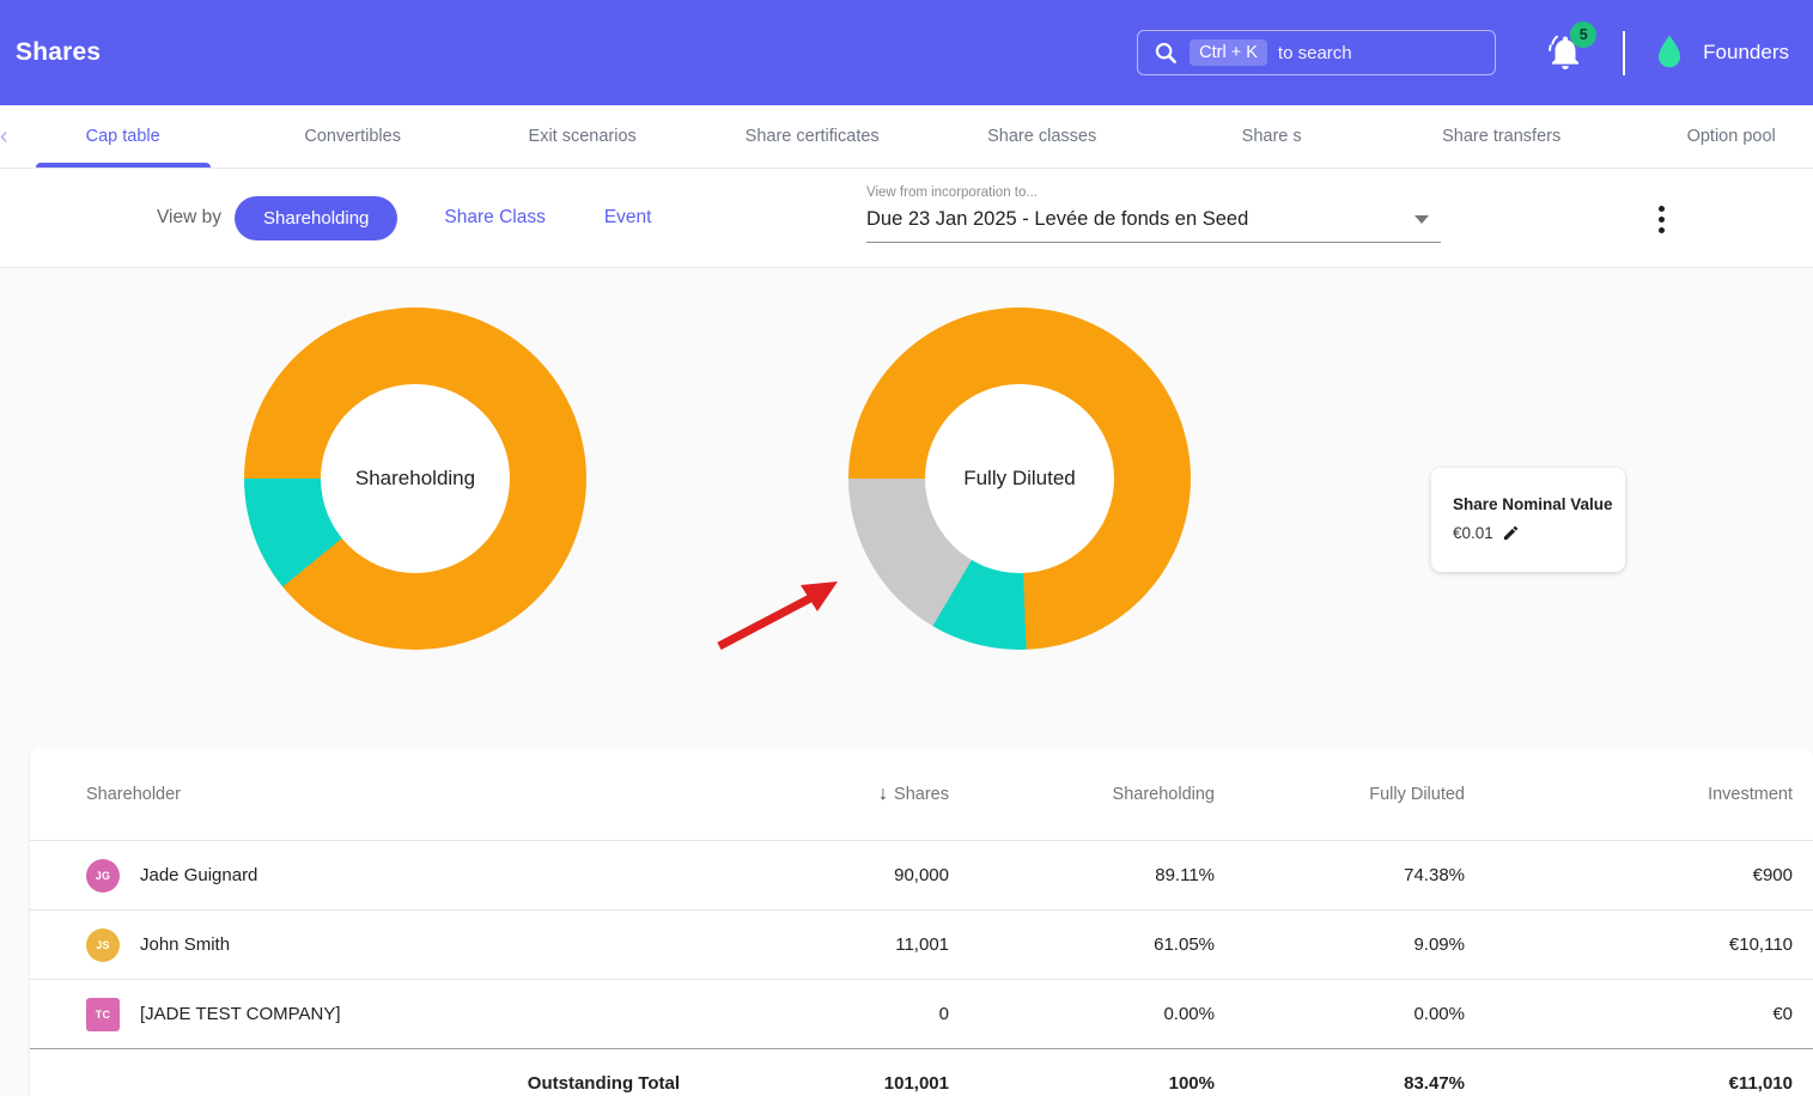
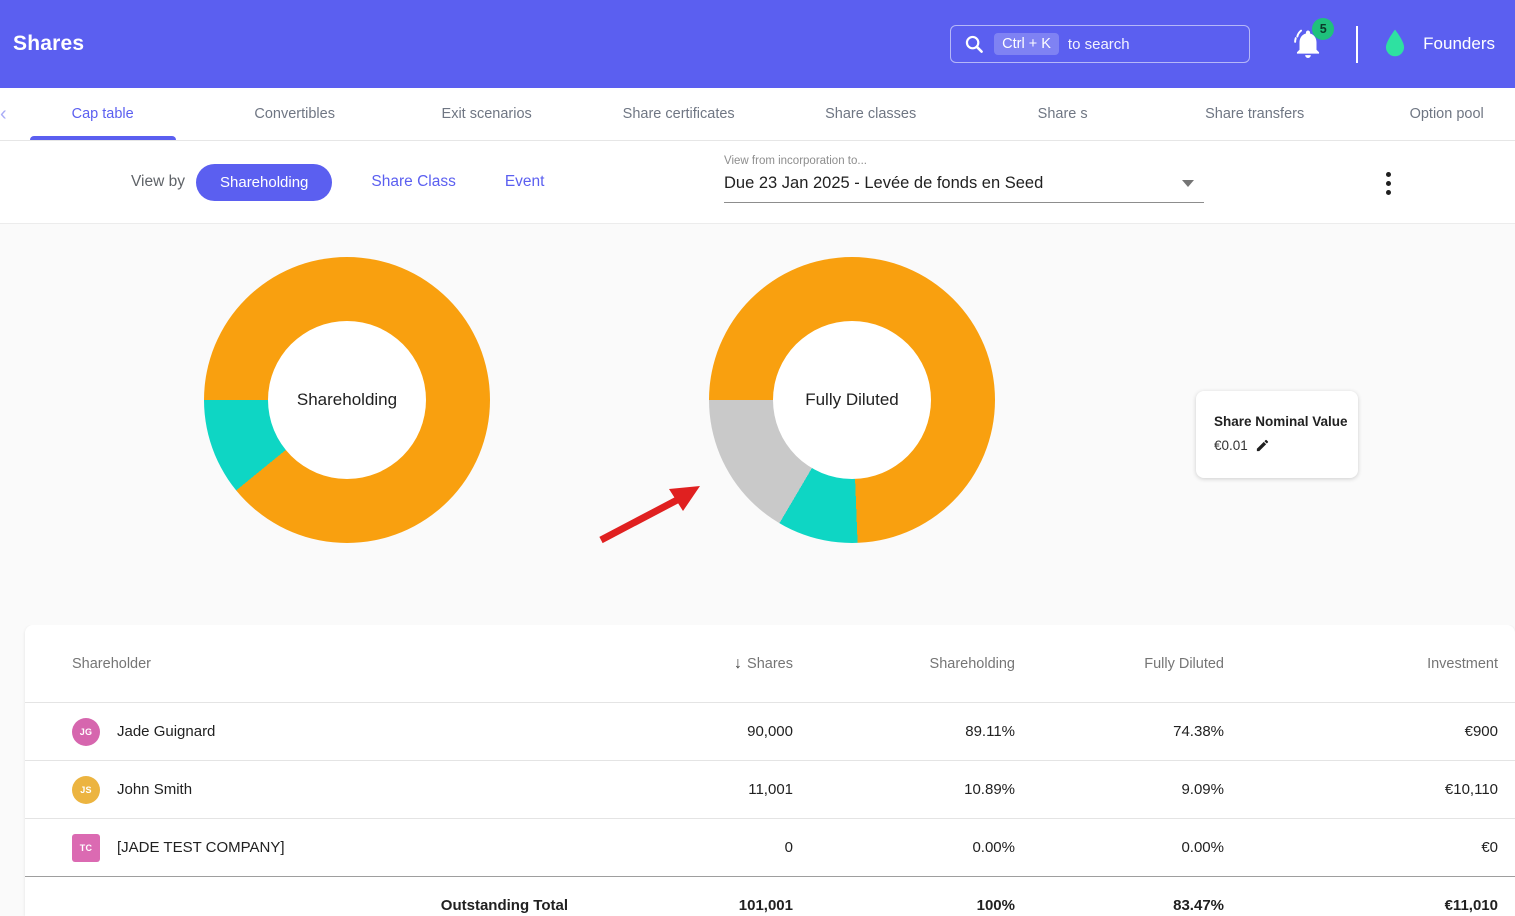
  Shares
  Ctrl + K
  to search
  5
  Founders
  ‹
  Cap table
  Convertibles
  Exit scenarios
  Share certificates
  Share classes
  Share s
  Share transfers
  Option pool
  View by
  Shareholding
  Share Class
  Event
  View from incorporation to...
  Due 23 Jan 2025 - Levée de fonds en Seed
  Shareholding
  Fully Diluted
  Share Nominal Value
  €0.01
  Shareholder
  ↓
  Shares
  Shareholding
  Fully Diluted
  Investment
  JG
  Jade Guignard
  90,000
  89.11%
  74.38%
  €900
  JS
  John Smith
  11,001
- 61.05%
+ 10.89%
  9.09%
  €10,110
  TC
  [JADE TEST COMPANY]
  0
  0.00%
  0.00%
  €0
  Outstanding Total
  101,001
  100%
  83.47%
  €11,010
